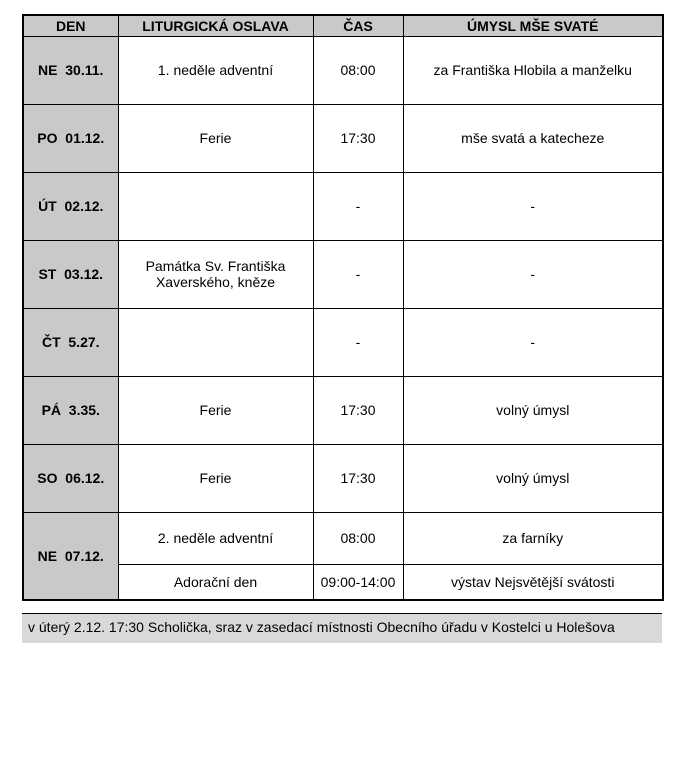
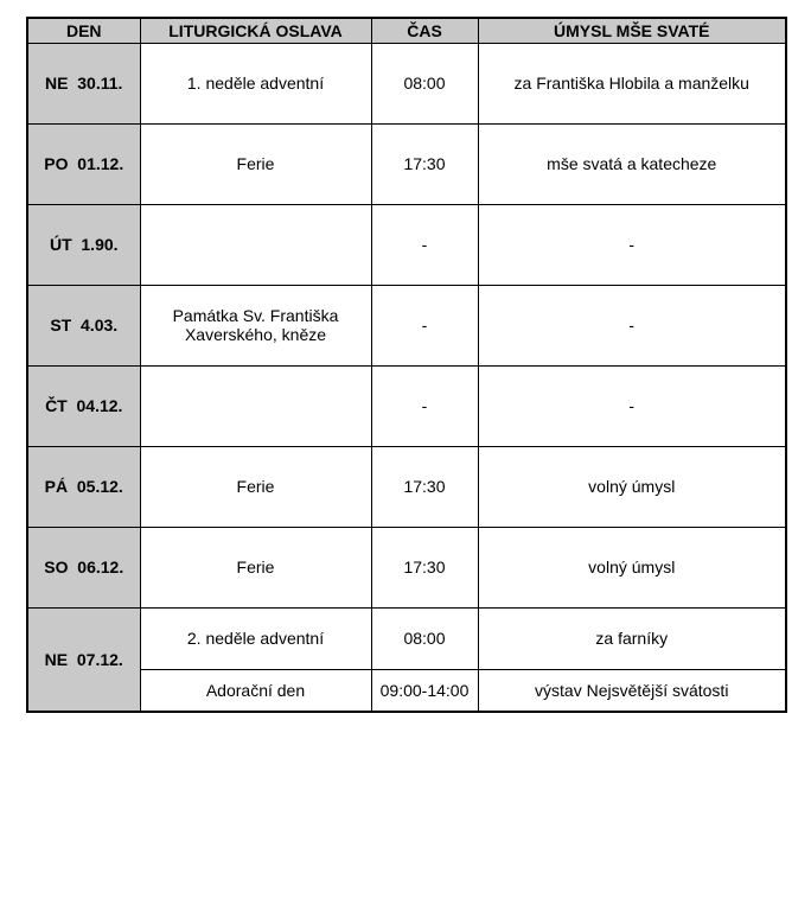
  DEN	LITURGICKÁ OSLAVA	ČAS	ÚMYSL MŠE SVATÉ
  NE 30.11.	1. neděle adventní	08:00	za Františka Hlobila a manželku
  PO 01.12.	Ferie	17:30	mše svatá a katecheze
- ÚT 02.12.		-	-
+ ÚT 1.90.		-	-
- ST 03.12.	Památka Sv. Františka Xaverského, kněze	-	-
+ ST 4.03.	Památka Sv. Františka Xaverského, kněze	-	-
- ČT 5.27.		-	-
+ ČT 04.12.		-	-
- PÁ 3.35.	Ferie	17:30	volný úmysl
+ PÁ 05.12.	Ferie	17:30	volný úmysl
  SO 06.12.	Ferie	17:30	volný úmysl
  NE 07.12.	2. neděle adventní	08:00	za farníky
  Adorační den	09:00-14:00	výstav Nejsvětější svátosti
- v úterý 2.12. 17:30 Scholička, sraz v zasedací místnosti Obecního úřadu v Kostelci u Holešova
